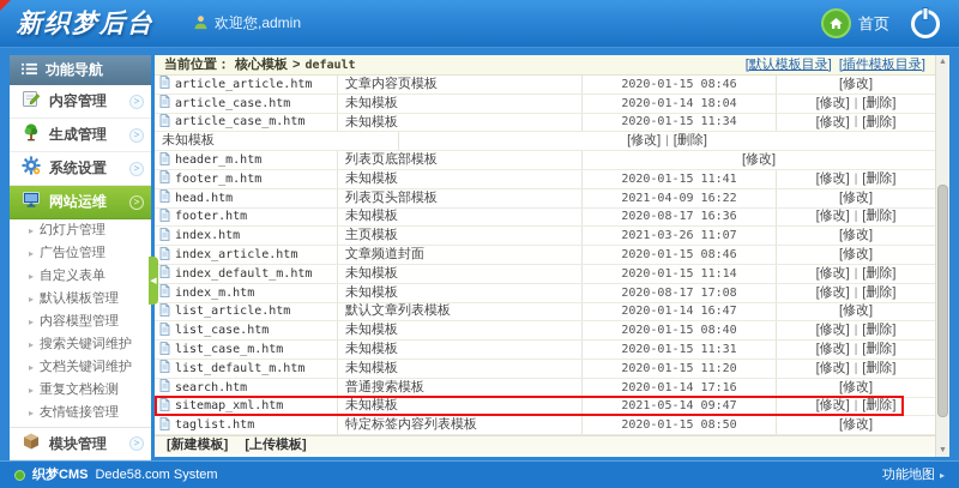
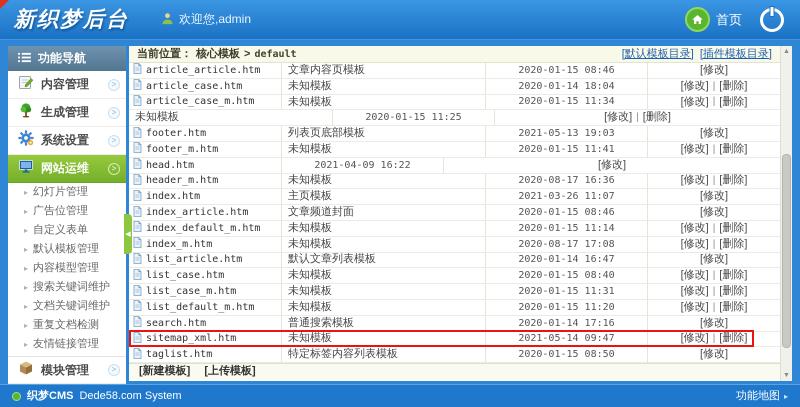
  新织梦后台
  欢迎您,admin
  首页
  功能导航
  内容管理
  >
  生成管理
  >
  系统设置
  >
  网站运维
  >
  ▸
  幻灯片管理
  ▸
  广告位管理
  ▸
  自定义表单
  ▸
  默认模板管理
  ▸
  内容模型管理
  ▸
  搜索关键词维护
  ▸
  文档关键词维护
  ▸
  重复文档检测
  ▸
  友情链接管理
  模块管理
  >
  当前位置：
  核心模板
  >
  default
  [默认模板目录]
  [插件模板目录]
  article_article.htm
  文章内容页模板
  2020-01-15 08:46
  [修改]
  article_case.htm
  未知模板
  2020-01-14 18:04
  [修改]
  |
  [删除]
  article_case_m.htm
  未知模板
  2020-01-15 11:34
  [修改]
  |
  [删除]
  未知模板
+ 2020-01-15 11:25
  [修改]
  |
  [删除]
- header_m.htm
+ footer.htm
  列表页底部模板
+ 2021-05-13 19:03
  [修改]
  footer_m.htm
  未知模板
  2020-01-15 11:41
  [修改]
  |
  [删除]
  head.htm
- 列表页头部模板
  2021-04-09 16:22
  [修改]
- footer.htm
+ header_m.htm
  未知模板
  2020-08-17 16:36
  [修改]
  |
  [删除]
  index.htm
  主页模板
  2021-03-26 11:07
  [修改]
  index_article.htm
  文章频道封面
  2020-01-15 08:46
  [修改]
  index_default_m.htm
  未知模板
  2020-01-15 11:14
  [修改]
  |
  [删除]
  index_m.htm
  未知模板
  2020-08-17 17:08
  [修改]
  |
  [删除]
  list_article.htm
  默认文章列表模板
  2020-01-14 16:47
  [修改]
  list_case.htm
  未知模板
  2020-01-15 08:40
  [修改]
  |
  [删除]
  list_case_m.htm
  未知模板
  2020-01-15 11:31
  [修改]
  |
  [删除]
  list_default_m.htm
  未知模板
  2020-01-15 11:20
  [修改]
  |
  [删除]
  search.htm
  普通搜索模板
  2020-01-14 17:16
  [修改]
  sitemap_xml.htm
  未知模板
  2021-05-14 09:47
  [修改]
  |
  [删除]
  taglist.htm
  特定标签内容列表模板
  2020-01-15 08:50
  [修改]
  [新建模板]
  [上传模板]
  织梦CMS
  Dede58.com System
  功能地图
  ▸
